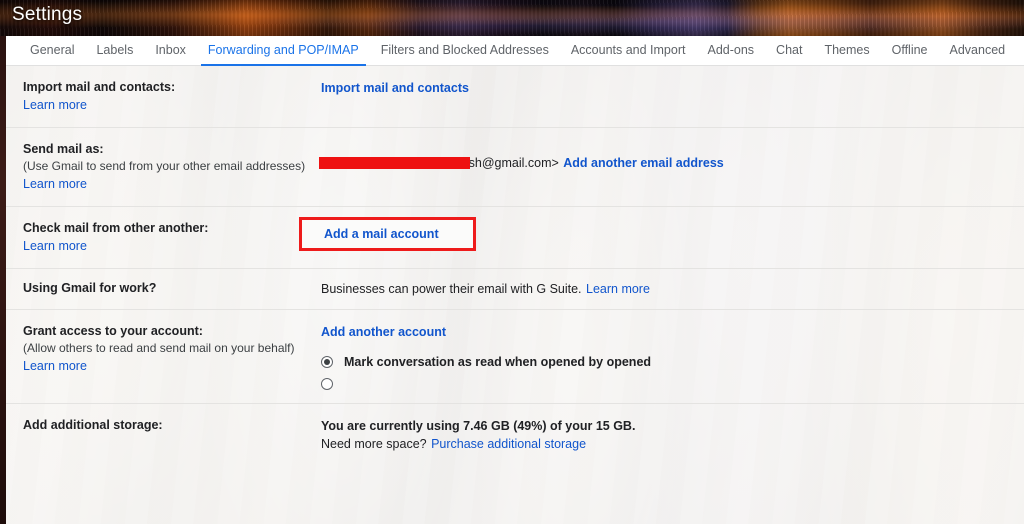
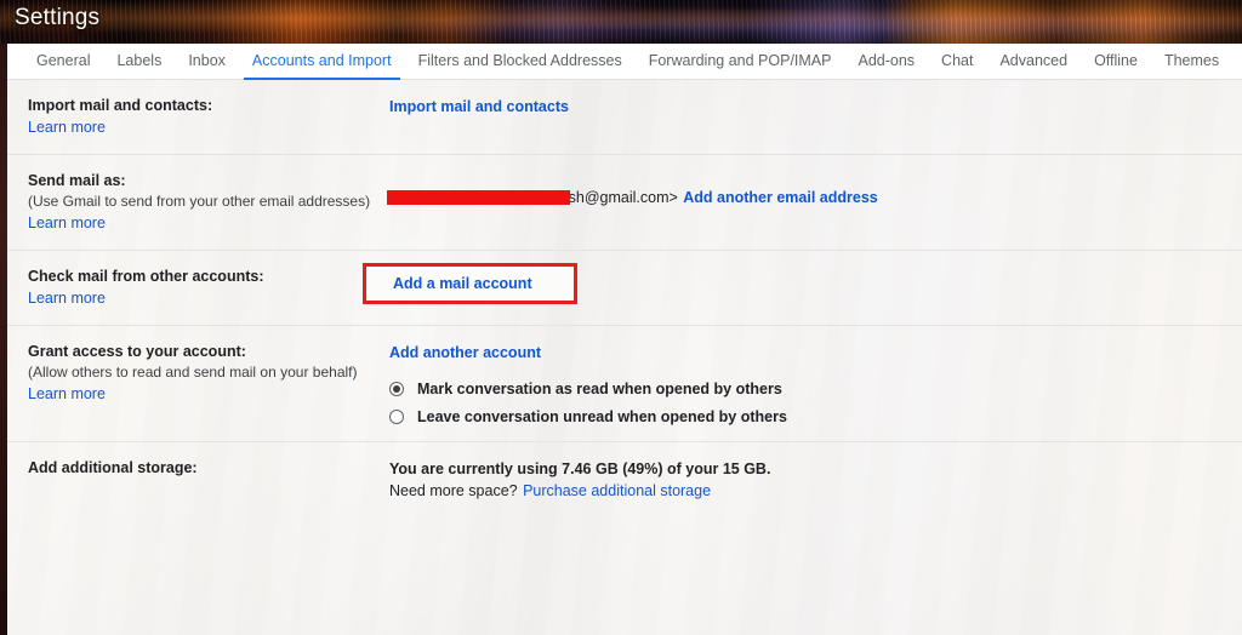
  Settings
  General
  Labels
  Inbox
- Forwarding and POP/IMAP
+ Accounts and Import
  Filters and Blocked Addresses
- Accounts and Import
+ Forwarding and POP/IMAP
  Add-ons
  Chat
- Themes
+ Advanced
  Offline
- Advanced
+ Themes
  Import mail and contacts:
  Learn more
  Import mail and contacts
  Send mail as:
  (Use Gmail to send from your other email addresses)
  Learn more
  Devesh Sharma <deveshsh@gmail.com> Add another email address
- Check mail from other another:
+ Check mail from other accounts:
  Learn more
  Add a mail account
- Using Gmail for work?
- Businesses can power their email with G Suite. Learn more
  Grant access to your account:
  (Allow others to read and send mail on your behalf)
  Learn more
  Add another account
- Mark conversation as read when opened by opened
+ Mark conversation as read when opened by others
+ Leave conversation unread when opened by others
  Add additional storage:
  You are currently using 7.46 GB (49%) of your 15 GB.
  Need more space? Purchase additional storage
